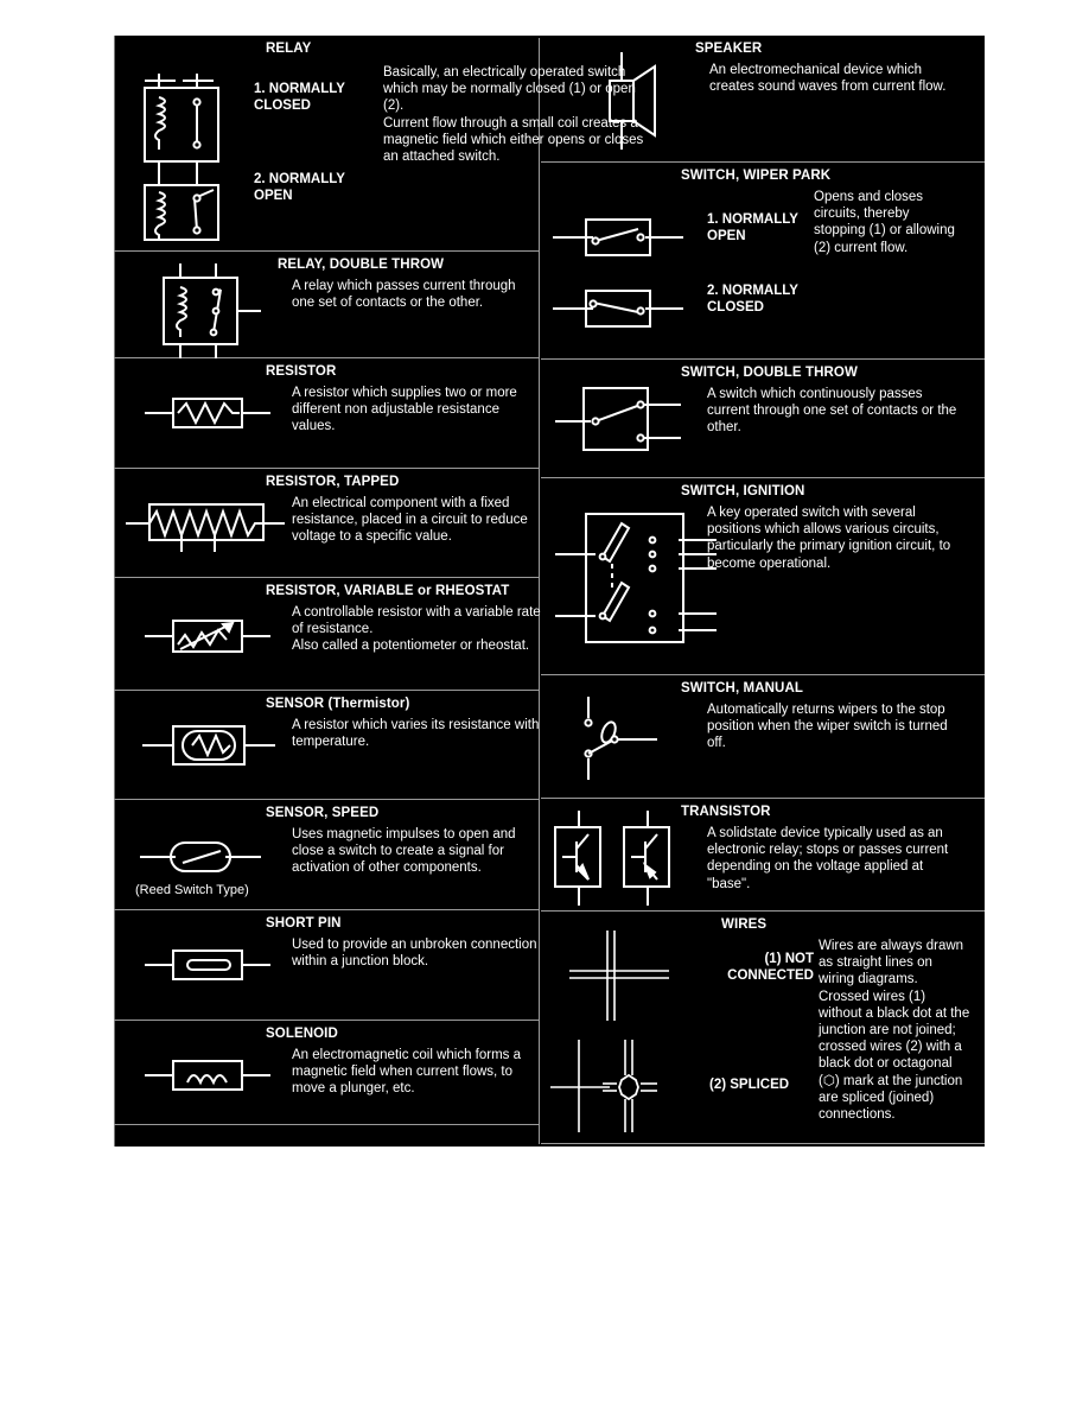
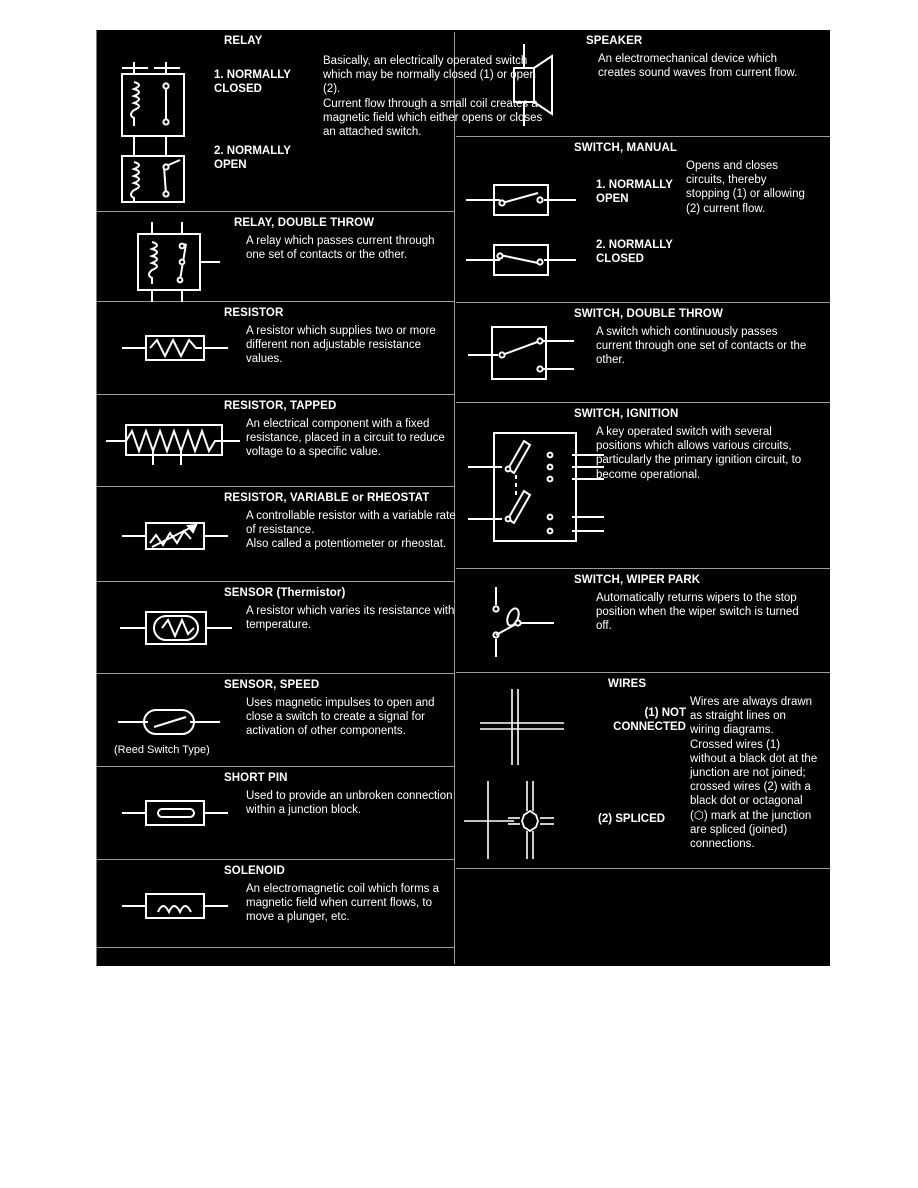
  1. NORMALLY
  CLOSED
  2. NORMALLY
  OPEN
  RELAY
  Basically, an electrically operated switc which may be normally closed (1) orpen (2).
  Current flow through a small coil creates a magnetic field which either opens or closes an attached switch.
  RELAY, DOUBLE THROW
  A relay which passes current through one set of contacts or the other.
  RESISTOR
  A resistor which supplies two or more different non adjustable resistance values.
  RESISTOR, TAPPED
  An electrical component with a fixed resistance, placed in a circuit to reduce voltage to a specific value.
  RESISTOR, VARIABLE or RHEOSTAT
  A controllable resistor with a variable rate of resistance.
  Also called a potentiometer or rheostat.
  SENSOR (Thermistor)
  A resistor which varies its resistance with temperature.
  (Reed Switch Type)
  SENSOR, SPEED
  Uses magnetic impulses to open and close a switch to create a signal for activation of other components.
  SHORT PIN
  Used to provide an unbroken connection within a junction block.
  SOLENOID
  An electromagnetic coil which forms a magnetic field when current flows, to move a plunger, etc.
  SPEAKER
  An electromechanical device which creates sound waves from current flow.
- SWITCH, WIPER PARK
+ SWITCH, MANUAL
  1. NORMALLY
  OPEN
  2. NORMALLY
  CLOSED
  Opens and closes circuits, thereby stopping (1) or allowing (2) current flow.
  SWITCH, DOUBLE THROW
  A switch which continuously passes current through one set of contacts or the other.
  SWITCH, IGNITION
  A key operated switch with several positions which allows various circuits, particularly the primary ignition circuit, to become operational.
- SWITCH, MANUAL
+ SWITCH, WIPER PARK
  Automatically returns wipers to the stop position when the wiper switch is turned off.
- TRANSISTOR
- A solidstate device typically used as an electronic relay; stops or passes current depending on the voltage applied at "base".
  WIRES
  (1) NOT
  CONNECTED
  (2) SPLICED
  Wires are always drawn as straight lines on wiring diagrams.
  Crossed wires (1) without a black dot at the junction are not joined;
  crossed wires (2) with a black dot or octagonal (⬡) mark at the junction are spliced (joined) connections.
